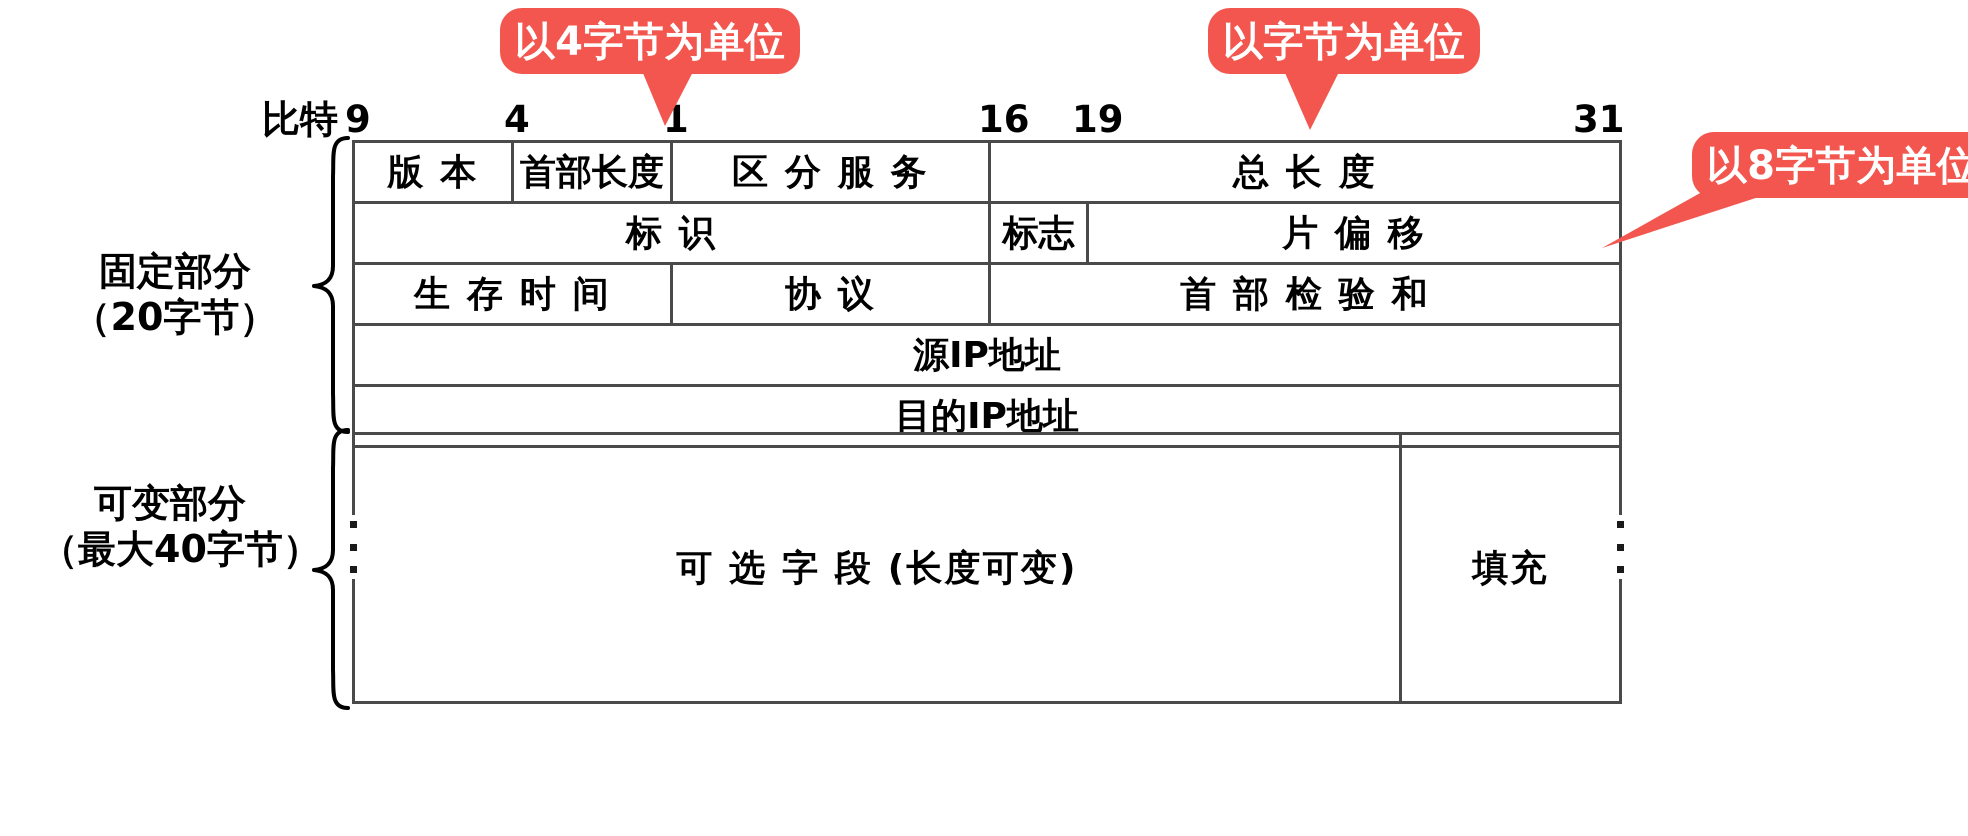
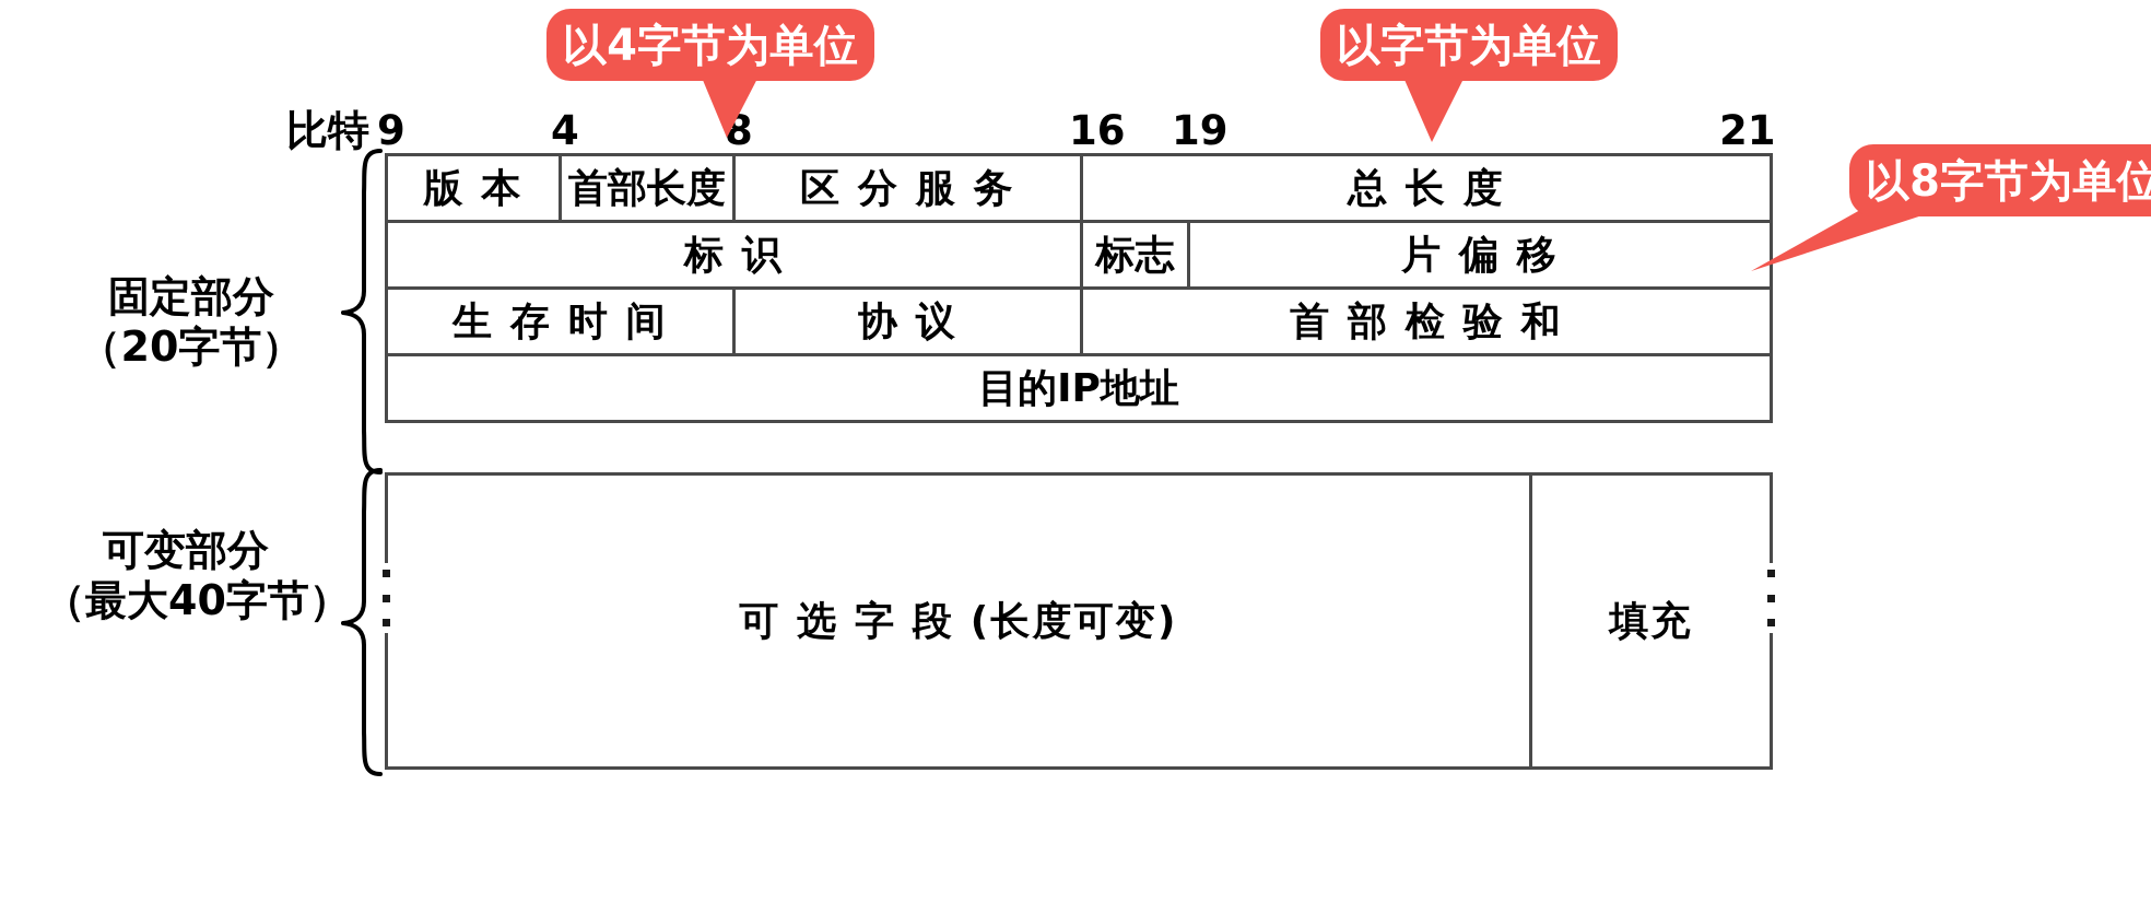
  比特
  9
  4
- 1
+ 8
  16
  19
- 31
+ 21
  版 本
  首部长度
  区 分 服 务
  总 长 度
  标 识
  标志
  片 偏 移
  生 存 时 间
  协 议
  首 部 检 验 和
- 源IP地址
  目的IP地址
  可 选 字 段 (长度可变)
  填充
  固定部分
  （20字节）
  可变部分
  （最大40字节）
  以4字节为单位
  以字节为单位
  以8字节为单位
